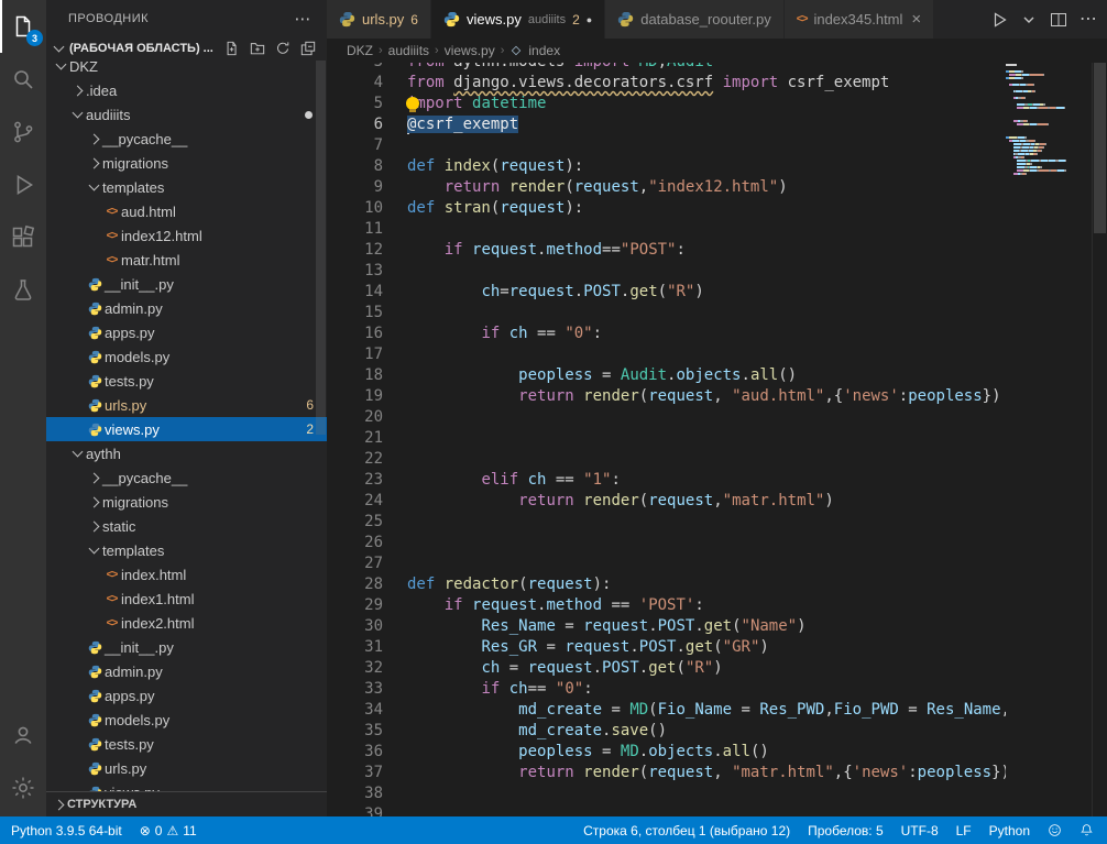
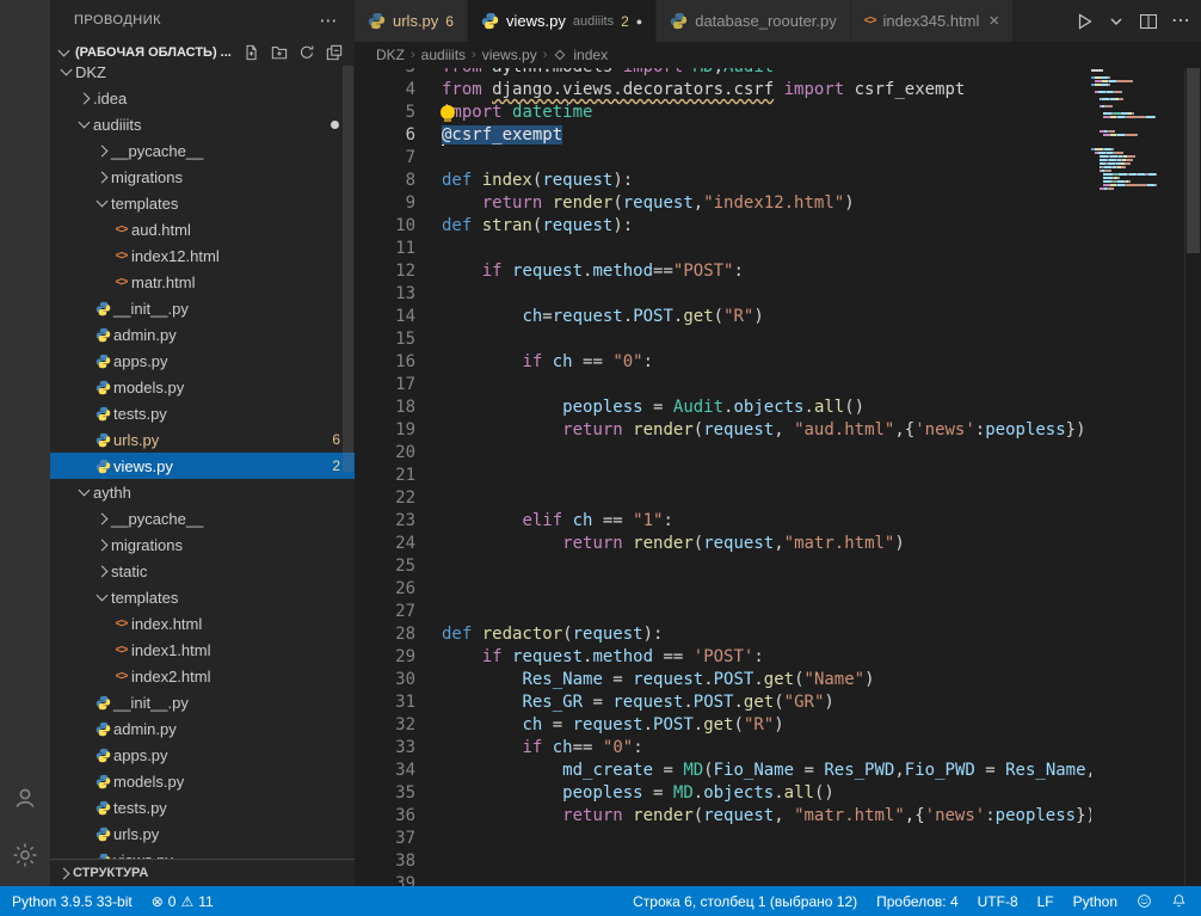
- 3
  ПРОВОДНИК
  ⋯
  (РАБОЧАЯ ОБЛАСТЬ) ...
  DKZ
  .idea
  audiiits
  __pycache__
  migrations
  templates
  <>
  aud.html
  <>
  index12.html
  <>
  matr.html
  __init__.py
  admin.py
  apps.py
  models.py
  tests.py
  urls.py
  6
  views.py
  2
  aythh
  __pycache__
  migrations
  static
  templates
  <>
  index.html
  <>
  index1.html
  <>
  index2.html
  __init__.py
  admin.py
  apps.py
  models.py
  tests.py
  urls.py
  СТРУКТУРА
  urls.py
  6
  views.py
  audiiits
  2
  ●
  database_roouter.py
  <>
  index345.html
  ×
  ⋯
  DKZ
  ›
  audiiits
  ›
  views.py
  ›
  index
  4
  5
  6
  7
  8
  9
  10
  11
  12
  13
  14
  15
  16
  17
  18
  19
  20
  21
  22
  23
  24
  25
  26
  27
  28
  29
  30
  31
  32
  33
  34
  35
  36
  37
  38
  39
  from django.views.decorators.csrf import csrf_exempt
  mport datetime
  @csrf_exempt
  def index(request):
  return render(request,"index12.html")
  def stran(request):
  if request.method=="POST":
  ch=request.POST.get("R")
  if ch == "0":
  peopless = Audit.objects.all()
  return render(request, "aud.html",{'news':peopless})
  elif ch == "1":
  return render(request,"matr.html")
  def redactor(request):
  if request.method == 'POST':
  Res_Name = request.POST.get("Name")
  Res_GR = request.POST.get("GR")
  ch = request.POST.get("R")
  if ch== "0":
  md_create = MD(Fio_Name = Res_PWD,Fio_PWD = Res_Name,
- md_create.save()
  peopless = MD.objects.all()
  return render(request, "matr.html",{'news':peopless})
- Python 3.9.5 64-bit
+ Python 3.9.5 33-bit
  ⊗
  0
  ⚠
  11
  Строка 6, столбец 1 (выбрано 12)
- Пробелов: 5
+ Пробелов: 4
  UTF-8
  LF
  Python
